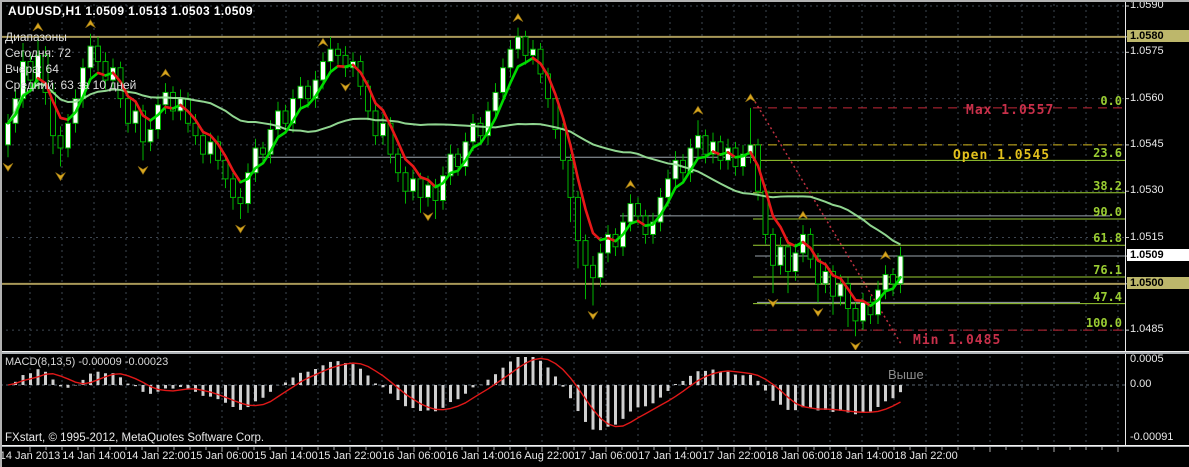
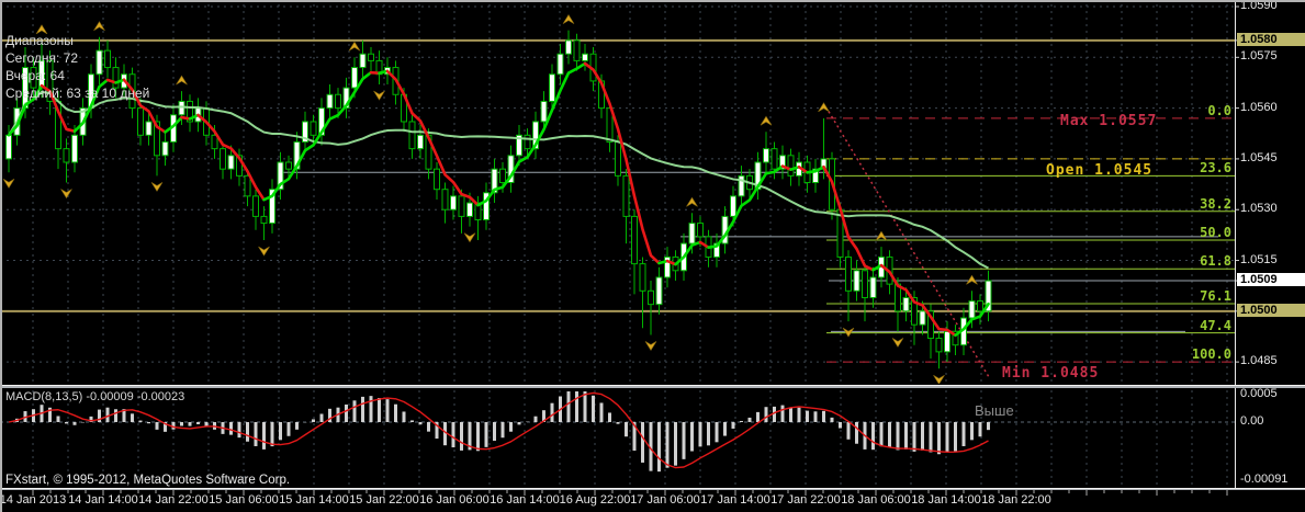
- AUDUSD,H1 1.0509 1.0513 1.0503 1.0509
  Диапазоны
  Сегодня: 72
  Вчера: 64
  Средний: 63 за 10 дней
  Max 1.0557
  Open 1.0545
  Min 1.0485
  MACD(8,13,5) -0.00009 -0.00023
  Выше
  FXstart, © 1995-2012, MetaQuotes Software Corp.
  0.0
  23.6
  38.2
- 90.0
+ 50.0
  61.8
  76.1
  47.4
  100.0
  1.0590
  1.0575
  1.0560
  1.0545
  1.0530
  1.0515
  1.0485
  1.0580
  1.0509
  1.0500
  0.0005
  0.00
  -0.00091
  14 Jan 2013
  14 Jan 14:00
  14 Jan 22:00
  15 Jan 06:00
  15 Jan 14:00
  15 Jan 22:00
  16 Jan 06:00
  16 Jan 14:00
  16 Aug 22:00
  17 Jan 06:00
  17 Jan 14:00
  17 Jan 22:00
  18 Jan 06:00
  18 Jan 14:00
  18 Jan 22:00
